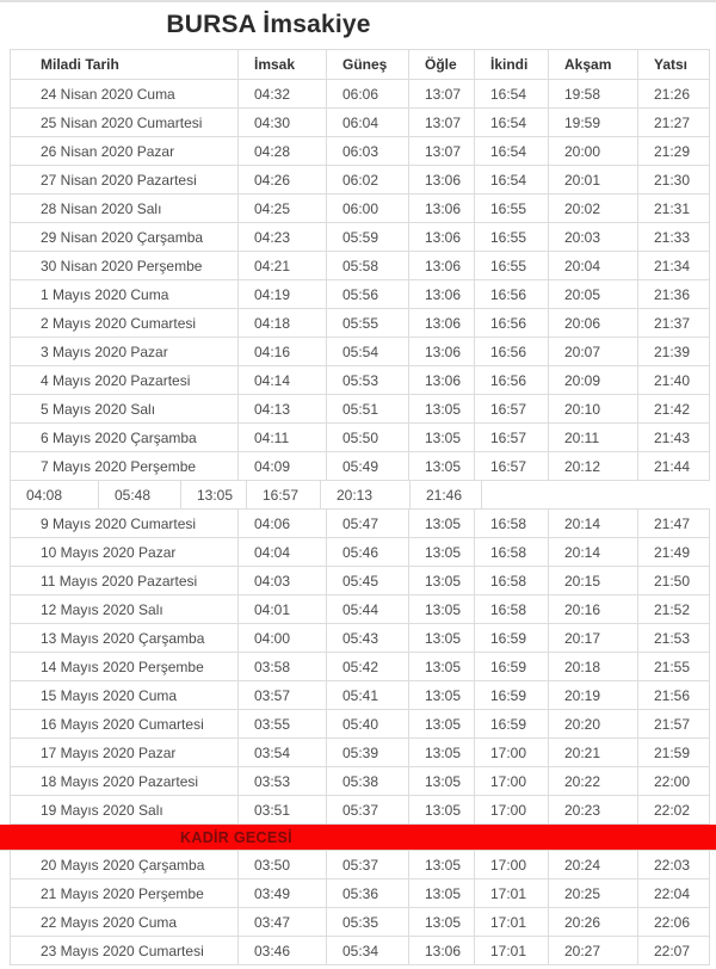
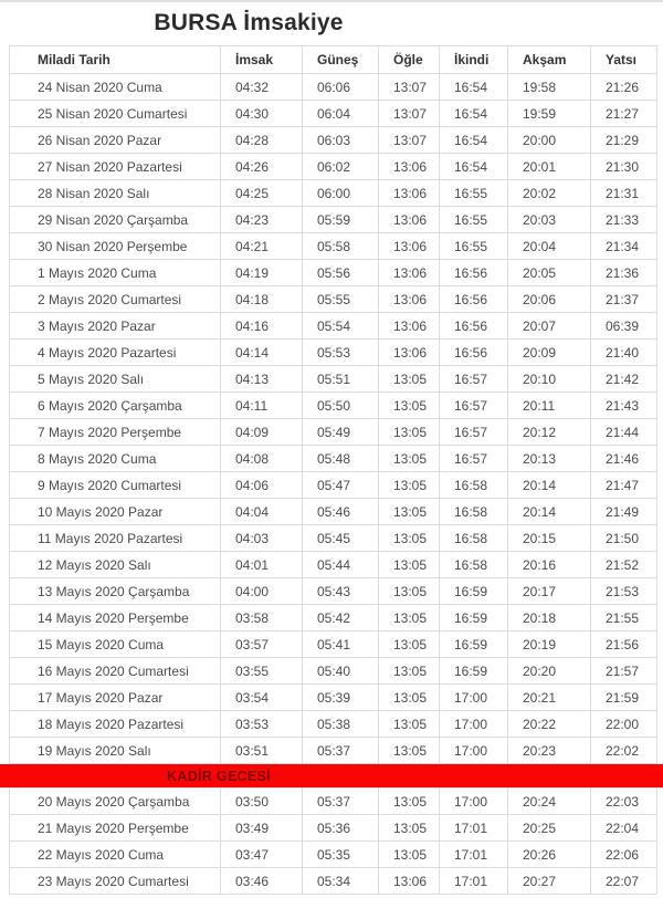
  BURSA İmsakiye
  Miladi Tarih
  İmsak
  Güneş
  Öğle
  İkindi
  Akşam
  Yatsı
  24 Nisan 2020 Cuma
  04:32
  06:06
  13:07
  16:54
  19:58
  21:26
  25 Nisan 2020 Cumartesi
  04:30
  06:04
  13:07
  16:54
  19:59
  21:27
  26 Nisan 2020 Pazar
  04:28
  06:03
  13:07
  16:54
  20:00
  21:29
  27 Nisan 2020 Pazartesi
  04:26
  06:02
  13:06
  16:54
  20:01
  21:30
  28 Nisan 2020 Salı
  04:25
  06:00
  13:06
  16:55
  20:02
  21:31
  29 Nisan 2020 Çarşamba
  04:23
  05:59
  13:06
  16:55
  20:03
  21:33
  30 Nisan 2020 Perşembe
  04:21
  05:58
  13:06
  16:55
  20:04
  21:34
  1 Mayıs 2020 Cuma
  04:19
  05:56
  13:06
  16:56
  20:05
  21:36
  2 Mayıs 2020 Cumartesi
  04:18
  05:55
  13:06
  16:56
  20:06
  21:37
  3 Mayıs 2020 Pazar
  04:16
  05:54
  13:06
  16:56
  20:07
- 21:39
+ 06:39
  4 Mayıs 2020 Pazartesi
  04:14
  05:53
  13:06
  16:56
  20:09
  21:40
  5 Mayıs 2020 Salı
  04:13
  05:51
  13:05
  16:57
  20:10
  21:42
  6 Mayıs 2020 Çarşamba
  04:11
  05:50
  13:05
  16:57
  20:11
  21:43
  7 Mayıs 2020 Perşembe
  04:09
  05:49
  13:05
  16:57
  20:12
  21:44
+ 8 Mayıs 2020 Cuma
  04:08
  05:48
  13:05
  16:57
  20:13
  21:46
  9 Mayıs 2020 Cumartesi
  04:06
  05:47
  13:05
  16:58
  20:14
  21:47
  10 Mayıs 2020 Pazar
  04:04
  05:46
  13:05
  16:58
  20:14
  21:49
  11 Mayıs 2020 Pazartesi
  04:03
  05:45
  13:05
  16:58
  20:15
  21:50
  12 Mayıs 2020 Salı
  04:01
  05:44
  13:05
  16:58
  20:16
  21:52
  13 Mayıs 2020 Çarşamba
  04:00
  05:43
  13:05
  16:59
  20:17
  21:53
  14 Mayıs 2020 Perşembe
  03:58
  05:42
  13:05
  16:59
  20:18
  21:55
  15 Mayıs 2020 Cuma
  03:57
  05:41
  13:05
  16:59
  20:19
  21:56
  16 Mayıs 2020 Cumartesi
  03:55
  05:40
  13:05
  16:59
  20:20
  21:57
  17 Mayıs 2020 Pazar
  03:54
  05:39
  13:05
  17:00
  20:21
  21:59
  18 Mayıs 2020 Pazartesi
  03:53
  05:38
  13:05
  17:00
  20:22
  22:00
  19 Mayıs 2020 Salı
  03:51
  05:37
  13:05
  17:00
  20:23
  22:02
  KADİR GECESİ
  20 Mayıs 2020 Çarşamba
  03:50
  05:37
  13:05
  17:00
  20:24
  22:03
  21 Mayıs 2020 Perşembe
  03:49
  05:36
  13:05
  17:01
  20:25
  22:04
  22 Mayıs 2020 Cuma
  03:47
  05:35
  13:05
  17:01
  20:26
  22:06
  23 Mayıs 2020 Cumartesi
  03:46
  05:34
  13:06
  17:01
  20:27
  22:07
